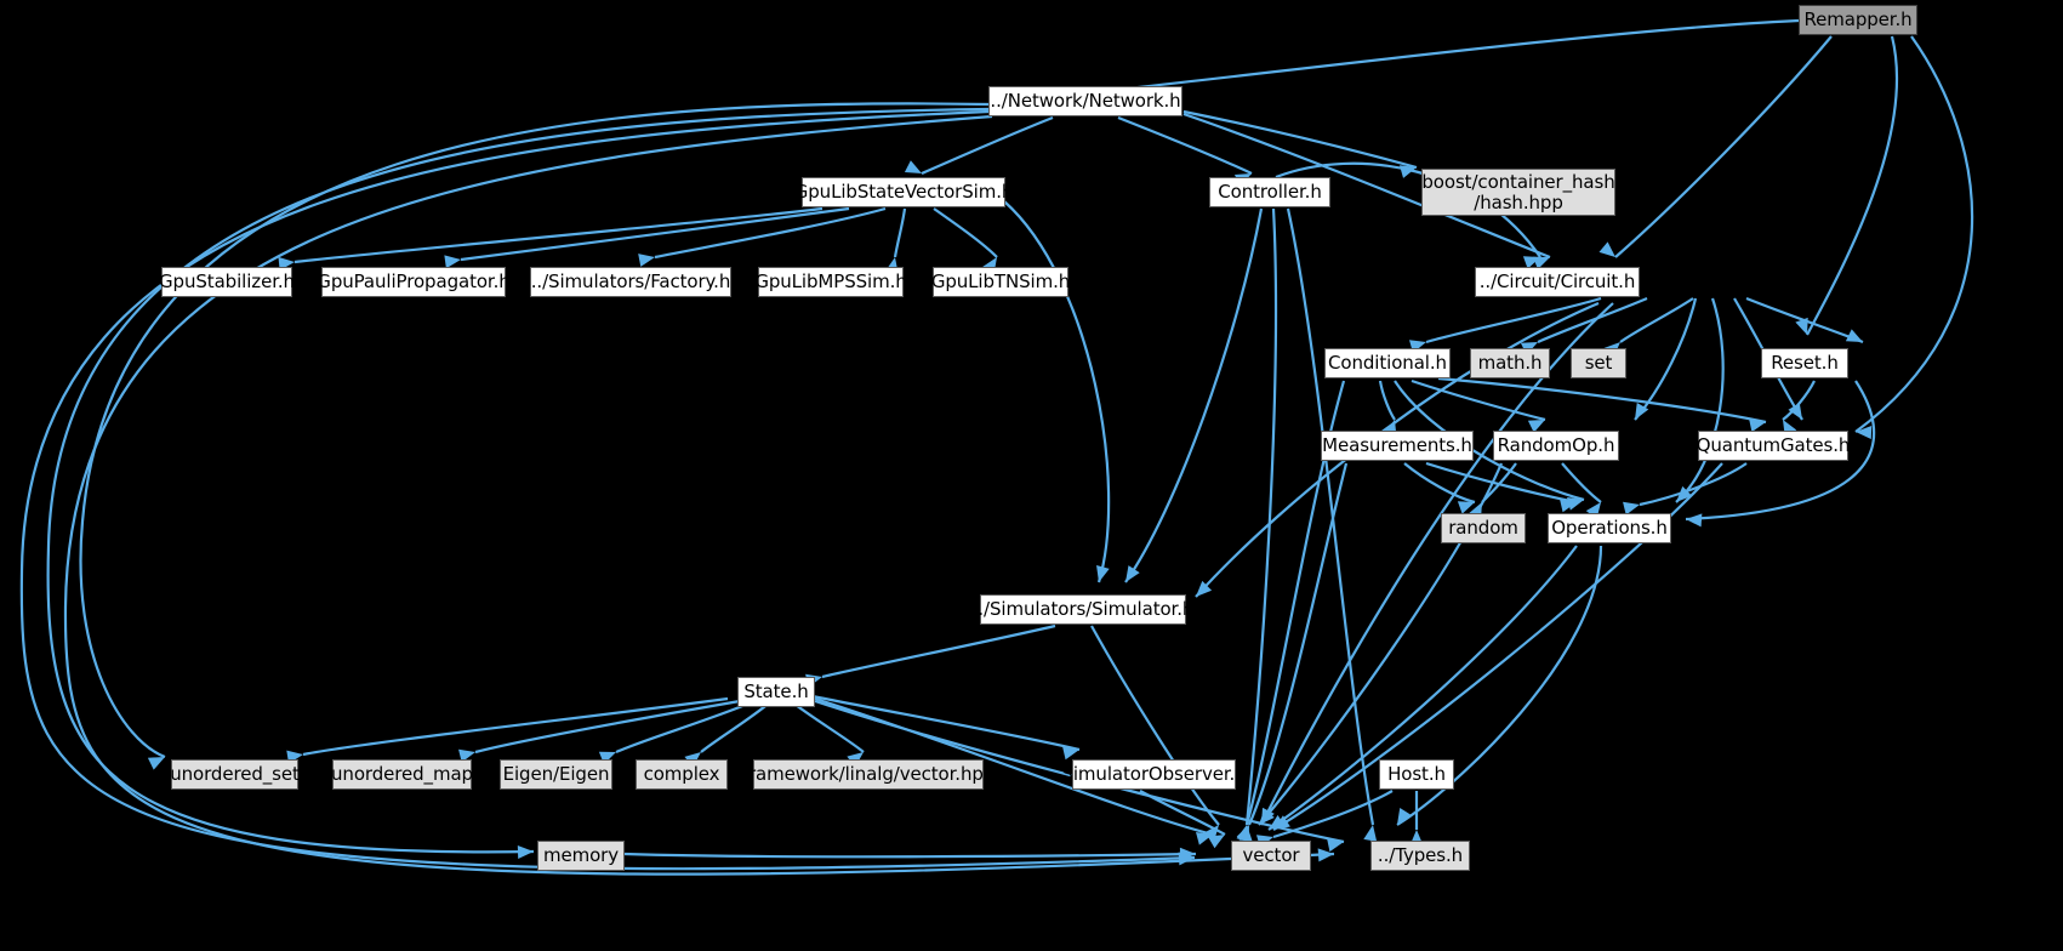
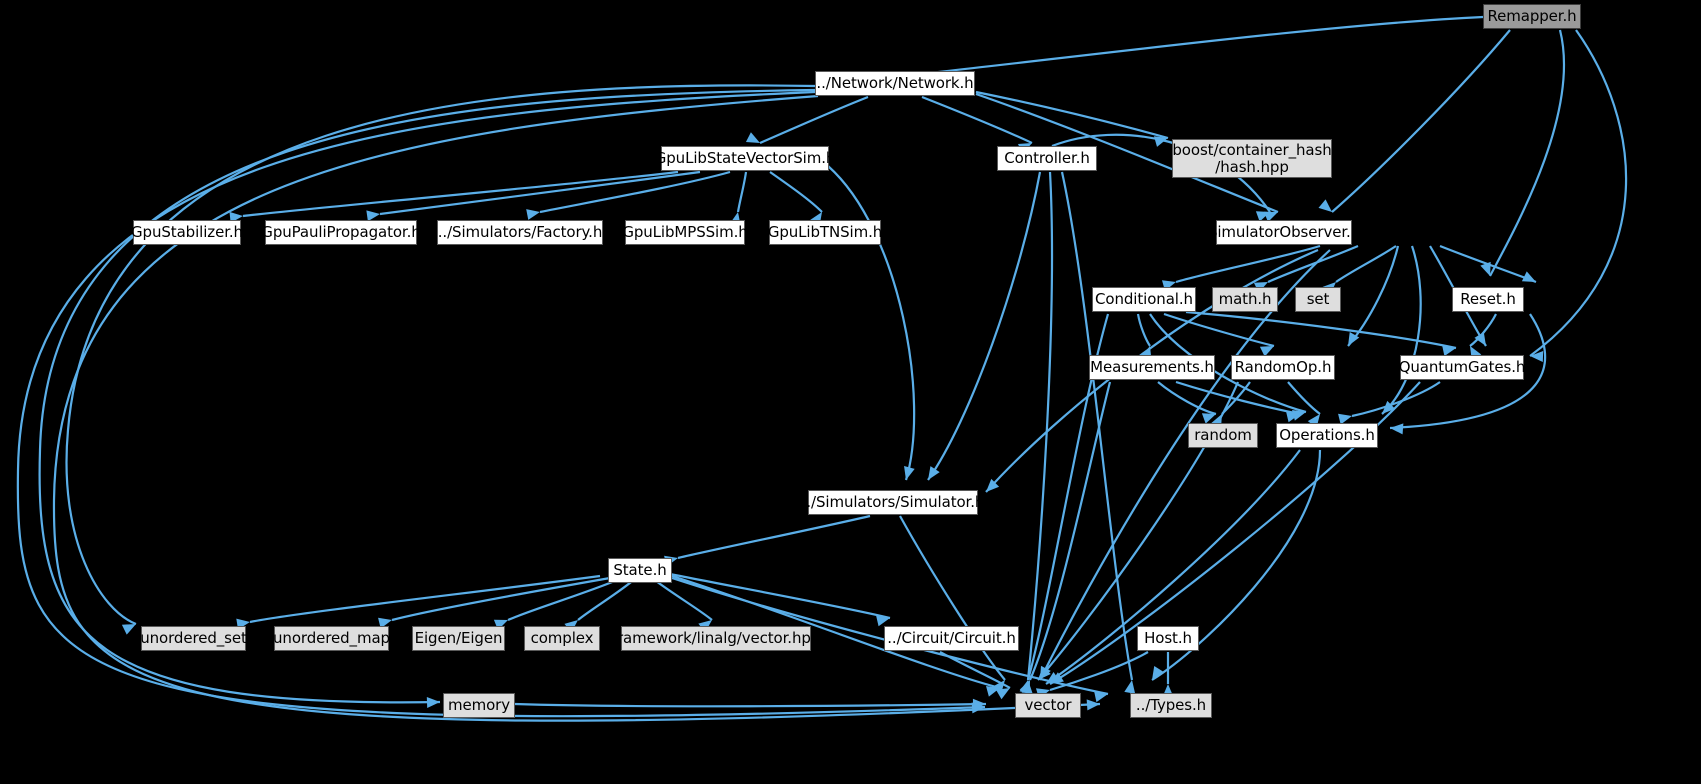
  Remapper.h
  ../Network/Network.h
  GpuLibStateVectorSim.h
  Controller.h
  boost/container_hash
  /hash.hpp
  GpuStabilizer.h
  GpuPauliPropagator.h
  ../Simulators/Factory.h
  GpuLibMPSSim.h
  GpuLibTNSim.h
- ../Circuit/Circuit.h
+ SimulatorObserver.h
  Conditional.h
  math.h
  set
  Reset.h
  Measurements.h
  RandomOp.h
  QuantumGates.h
  random
  Operations.h
  ../Simulators/Simulator.h
  State.h
  unordered_set
  unordered_map
  Eigen/Eigen
  complex
  framework/linalg/vector.hpp
- SimulatorObserver.h
+ ../Circuit/Circuit.h
  Host.h
  memory
  vector
  ../Types.h
